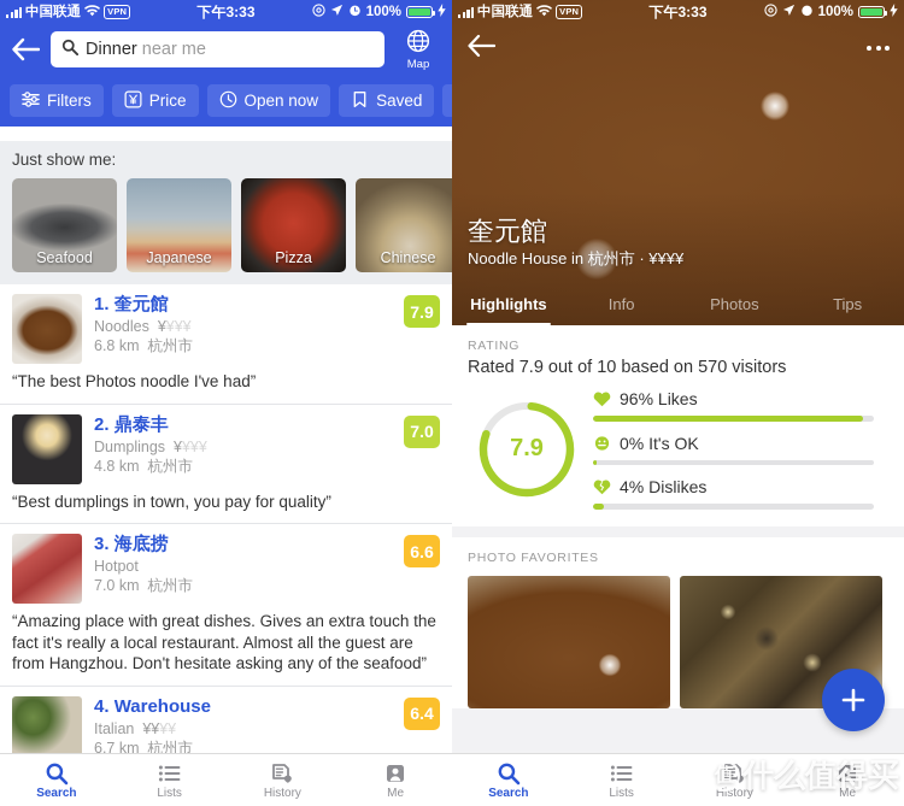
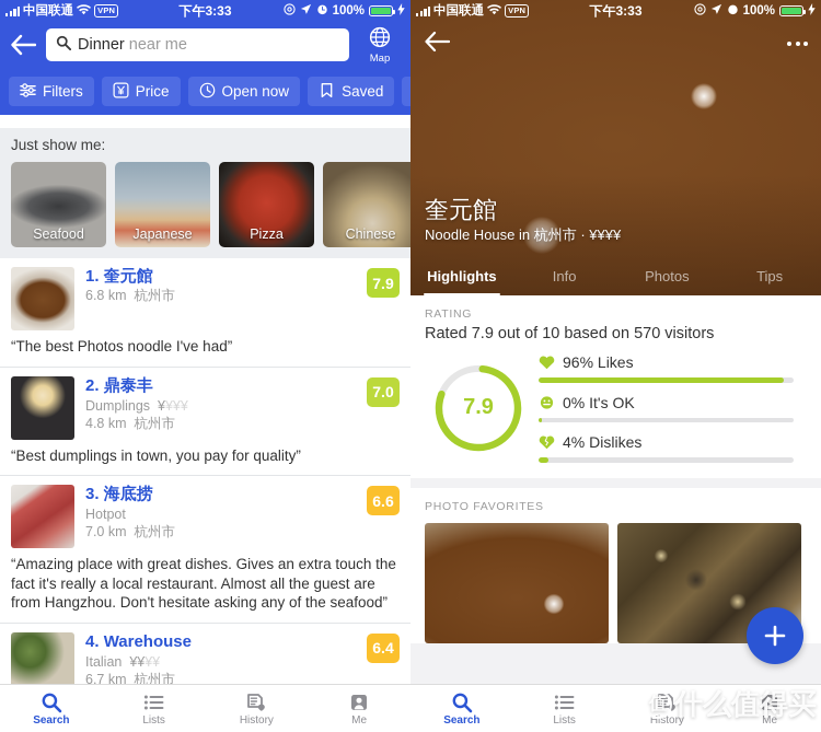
  中国联通
  VPN
  下午3:33
  100%
  Dinner near me
  Map
  Filters
  Price
  Open now
  Saved
  Just show me:
  Seafood
  Japanese
  Pizza
  Chinese
  1. 奎元館
- Noodles ¥¥¥¥
  6.8 km 杭州市
  “The best Photos noodle I've had”
  7.9
  2. 鼎泰丰
  Dumplings ¥¥¥¥
  4.8 km 杭州市
  “Best dumplings in town, you pay for quality”
  7.0
  3. 海底捞
  Hotpot
  7.0 km 杭州市
  “Amazing place with great dishes. Gives an extra touch the fact it's really a local restaurant. Almost all the guest are from Hangzhou. Don't hesitate asking any of the seafood”
  6.6
  4. Warehouse
  Italian ¥¥¥¥
  6.7 km 杭州市
  6.4
  Search
  Lists
  History
  Me
  中国联通
  VPN
  下午3:33
  100%
  奎元館
  Noodle House in 杭州市 · ¥¥¥¥
  Highlights
  Info
  Photos
  Tips
  RATING
  Rated 7.9 out of 10 based on 570 visitors
  7.9
  96% Likes
  0% It's OK
  4% Dislikes
  PHOTO FAVORITES
  值
  什么值得买
  Search
  Lists
  History
  Me
